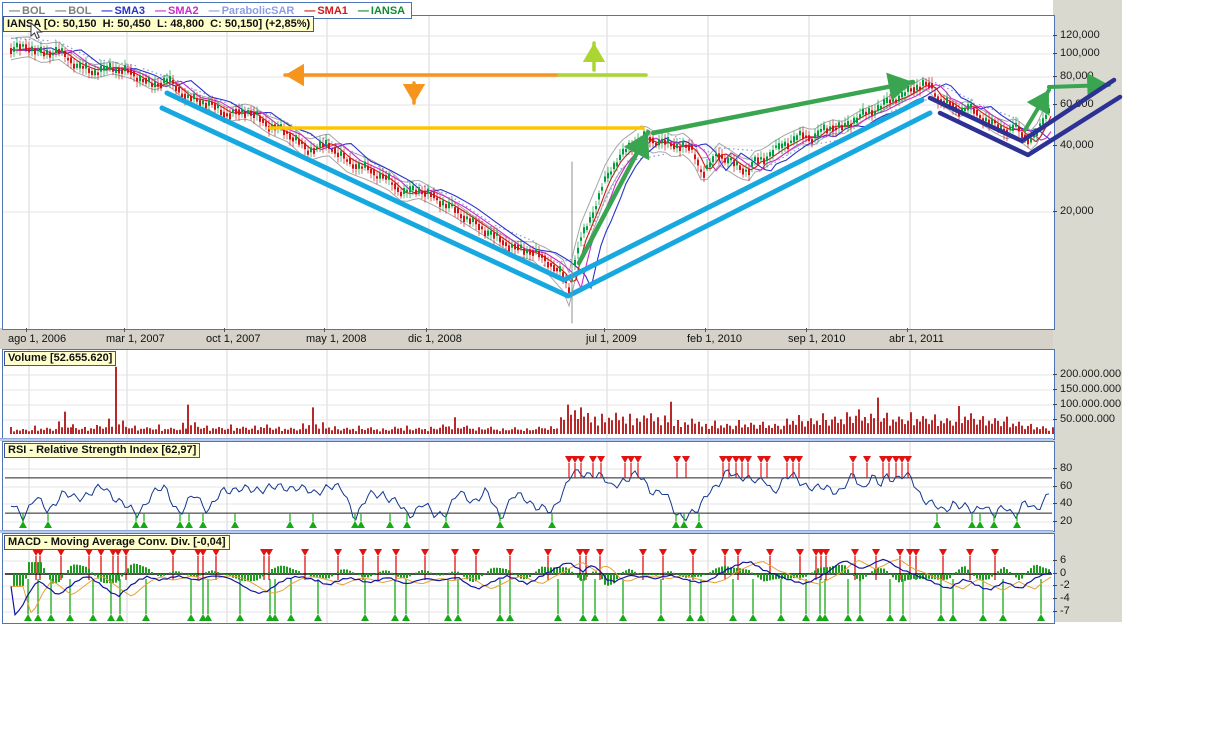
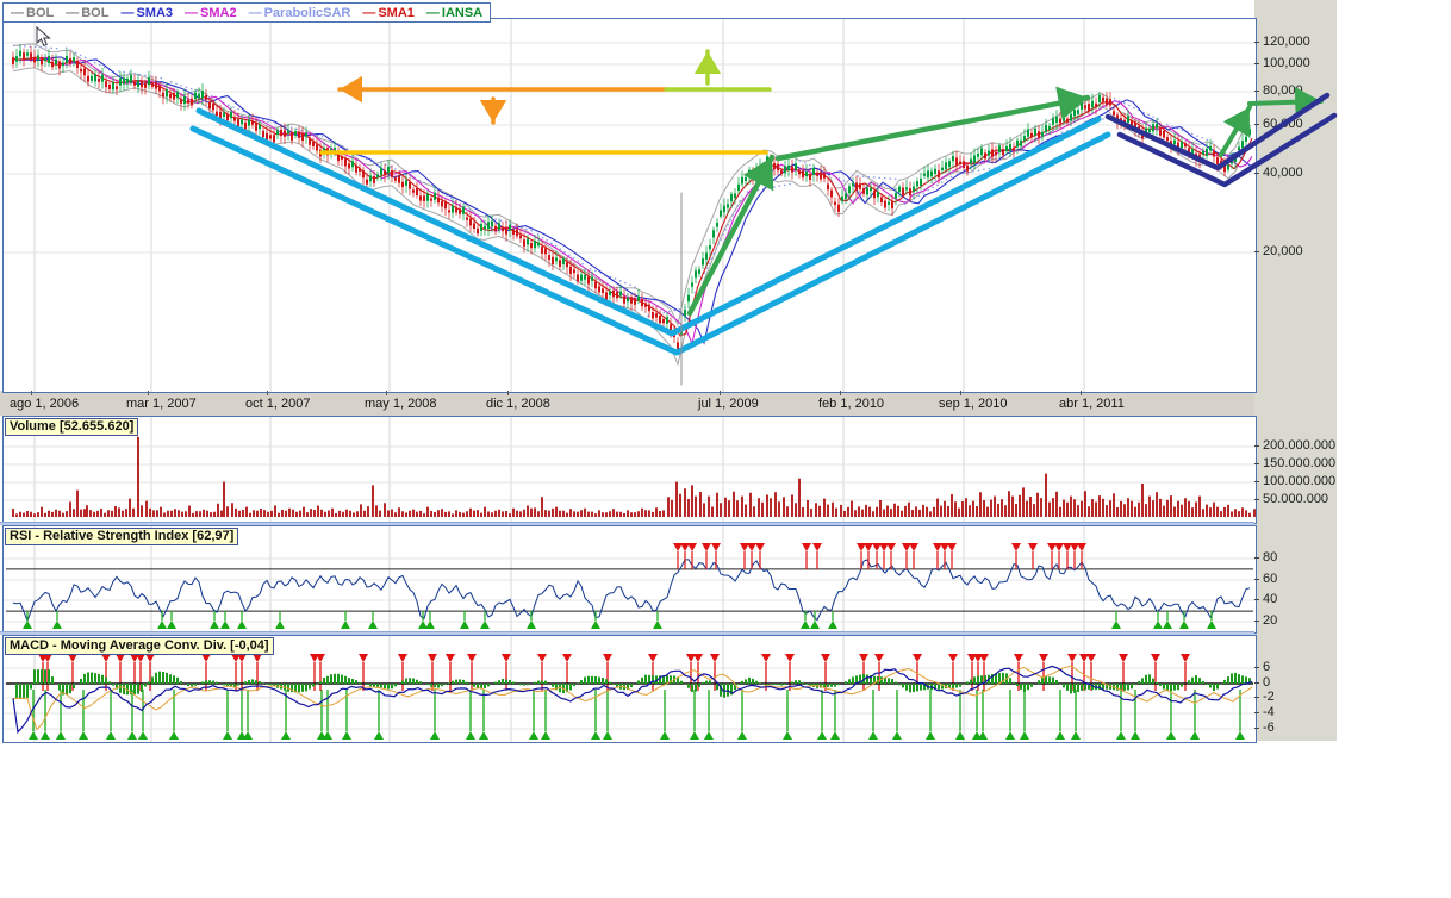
  —
  BOL
  —
  BOL
  —
  SMA3
  —
  SMA2
  —
  ParabolicSAR
  —
  SMA1
  —
  IANSA
- IANSA [O: 50,150 H: 50,450 L: 48,800 C: 50,150] (+2,85%)
  Volume [52.655.620]
  RSI - Relative Strength Index [62,97]
  MACD - Moving Average Conv. Div. [-0,04]
  ago 1, 2006
  mar 1, 2007
  oct 1, 2007
  may 1, 2008
  dic 1, 2008
  jul 1, 2009
  feb 1, 2010
  sep 1, 2010
  abr 1, 2011
  120,000
  100,000
  80,00
  40,000
  20,000
  200.000.000
  150.000.000
  100.000.000
  50.000.000
  80
  60
  40
  20
  6
  0
  -2
  -4
- -7
+ -6
